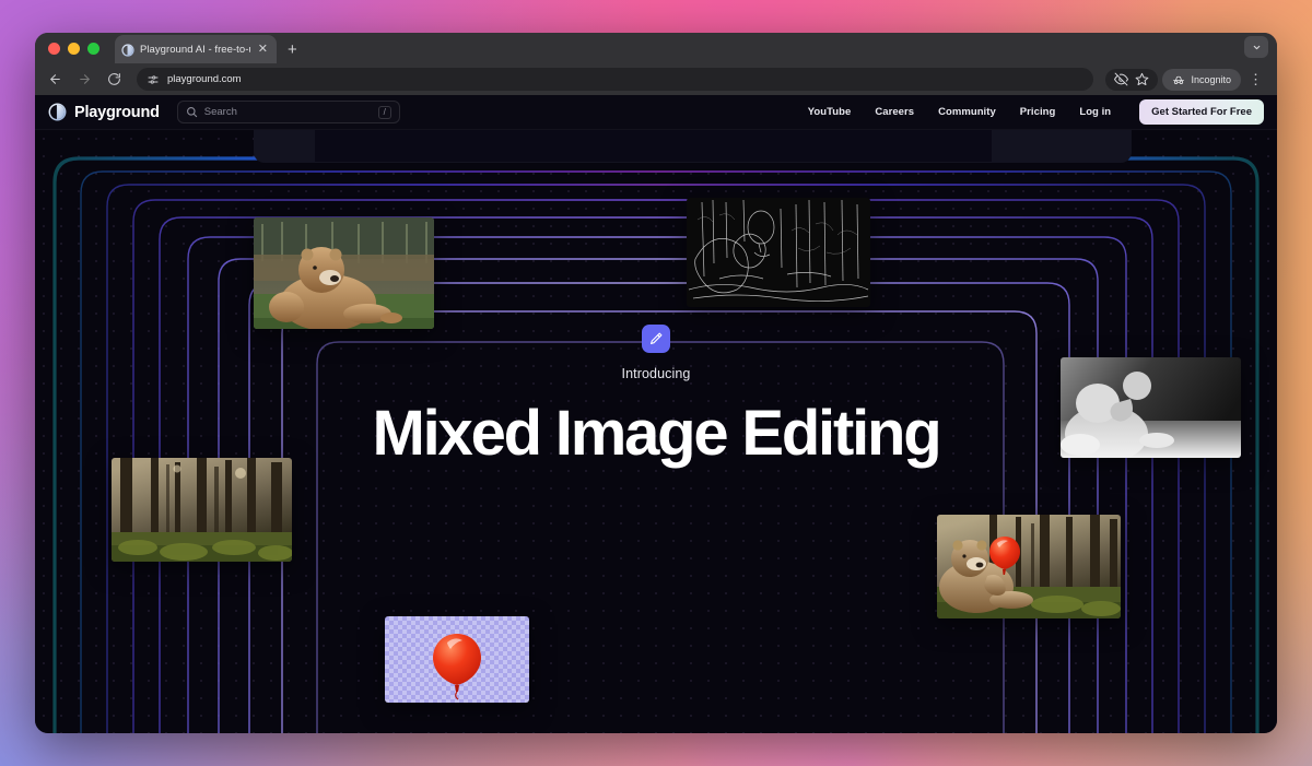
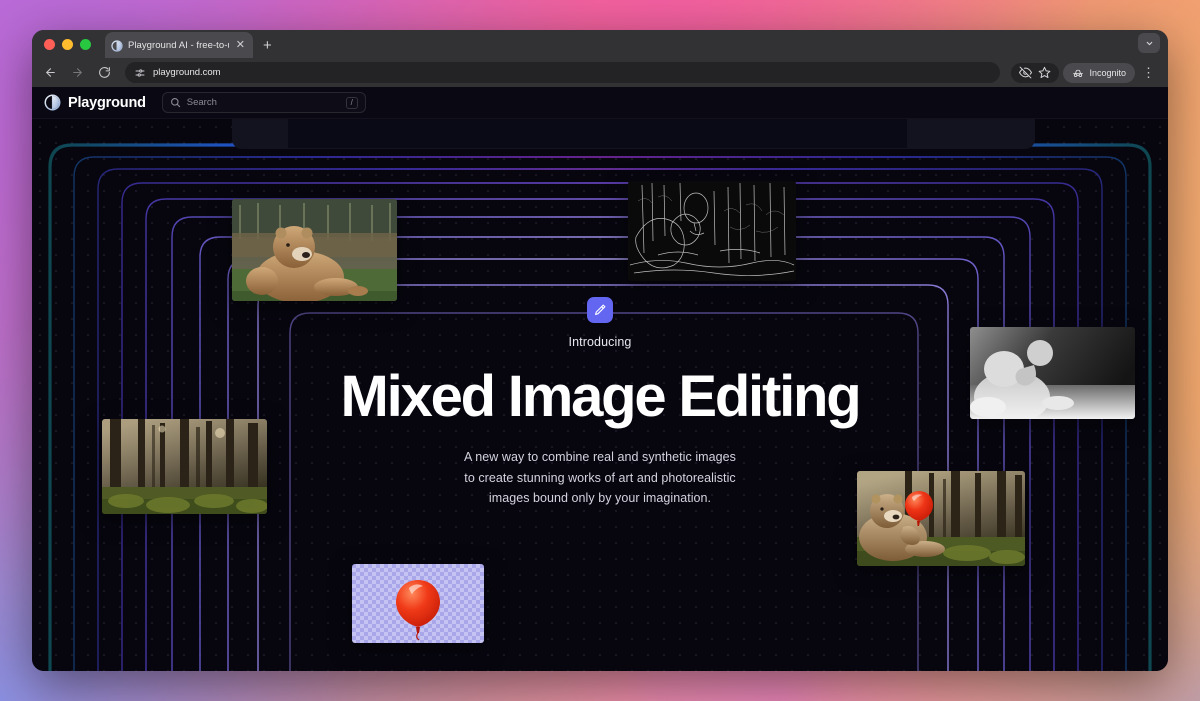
  Playground AI - free-to-
  ✕
  +
  playground.com
  Incognito
  ⋮
  Playground
  Search
  /
- YouTube
- Careers
- Community
- Pricing
- Log in
- Get Started For Free
  Introducing
  Mixed Image Editing
+ A new way to combine real and synthetic images
+ to create stunning works of art and photorealistic
+ images bound only by your imagination.
